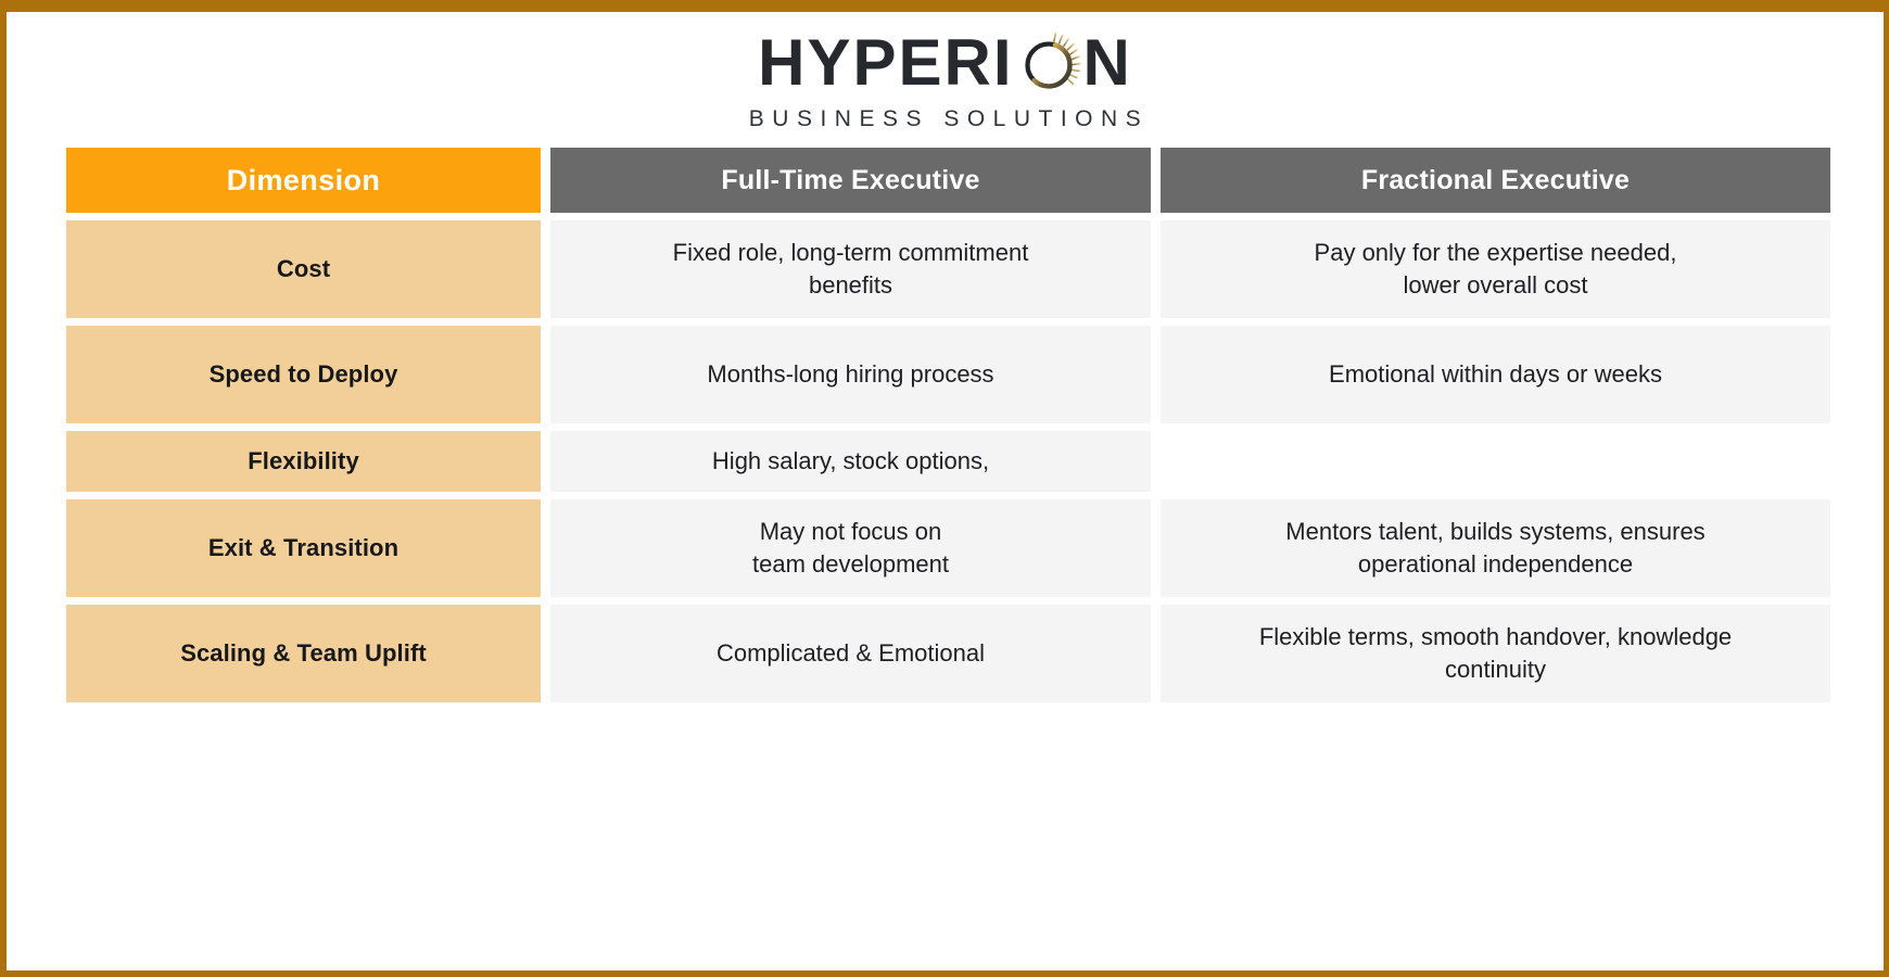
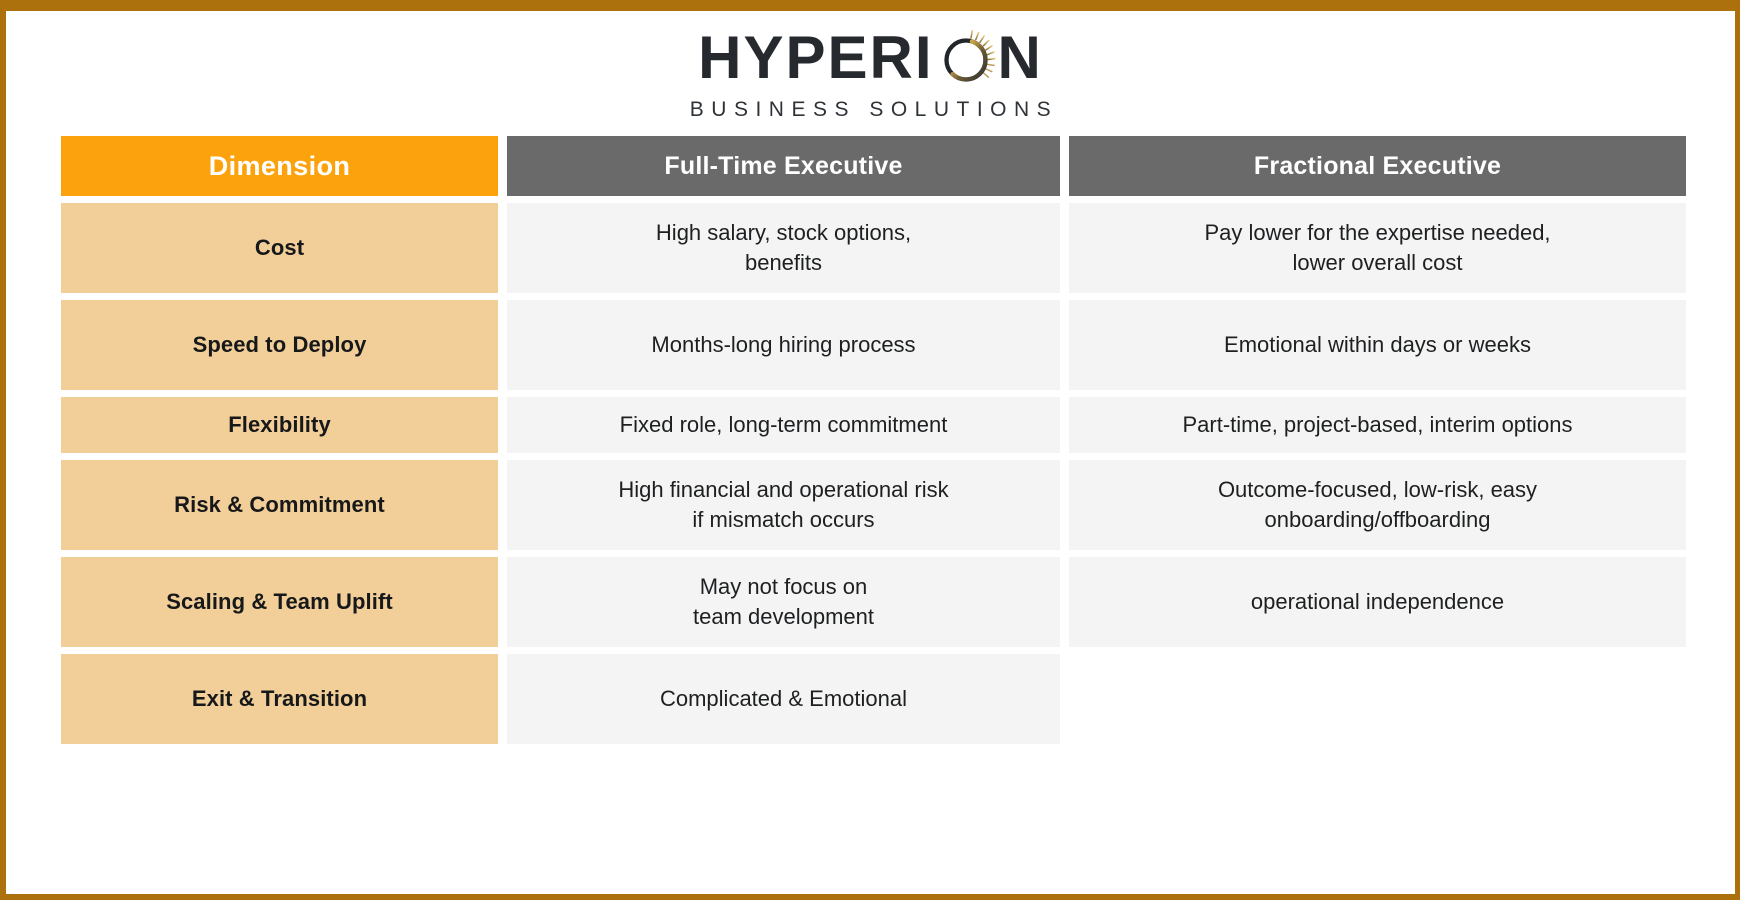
  HYPERI
  N
  BUSINESS SOLUTIONS
  Dimension
  Full-Time Executive
  Fractional Executive
  Cost
- Fixed role, long-term commitment
+ High salary, stock options,
  benefits
- Pay only for the expertise needed,
+ Pay lower for the expertise needed,
  lower overall cost
  Speed to Deploy
  Months-long hiring process
  Emotional within days or weeks
  Flexibility
- High salary, stock options,
+ Fixed role, long-term commitment
+ Part-time, project-based, interim options
+ Risk & Commitment
+ High financial and operational risk
+ if mismatch occurs
+ Outcome-focused, low-risk, easy
+ onboarding/offboarding
- Exit & Transition
+ Scaling & Team Uplift
  May not focus on
  team development
- Mentors talent, builds systems, ensures
  operational independence
- Scaling & Team Uplift
+ Exit & Transition
  Complicated & Emotional
- Flexible terms, smooth handover, knowledge
- continuity
